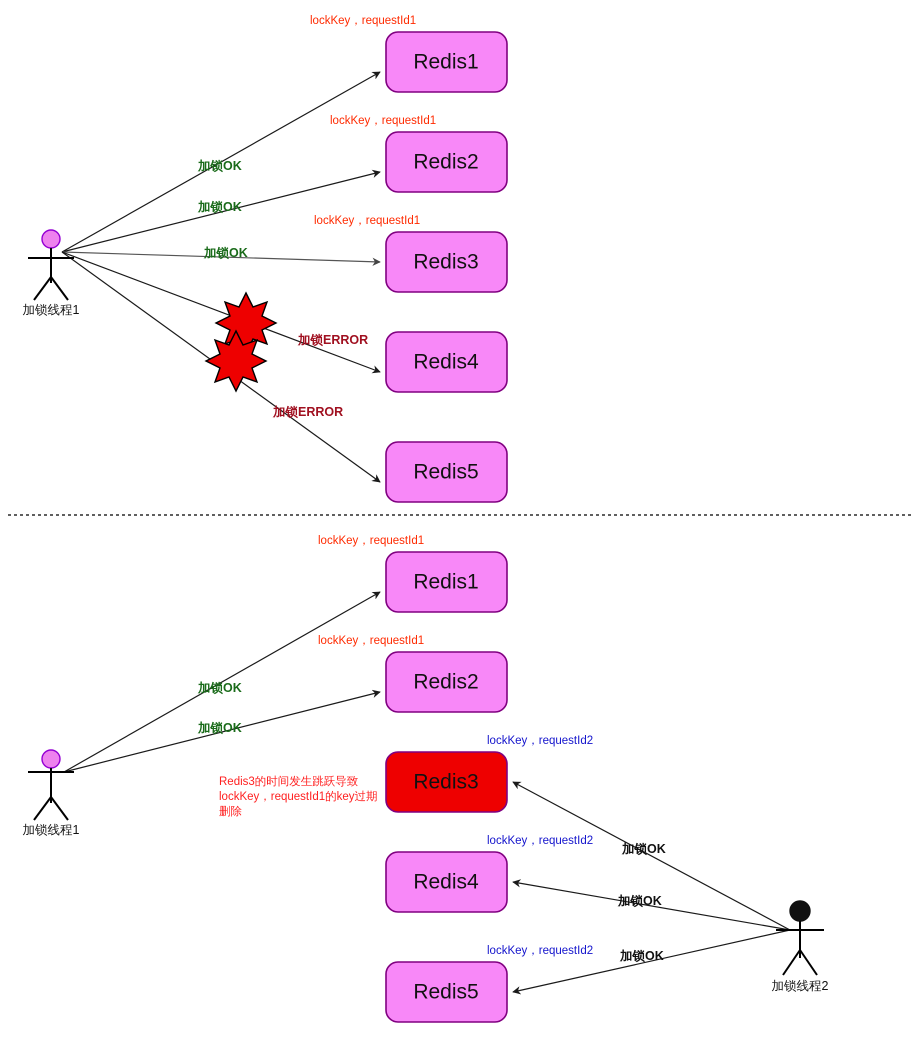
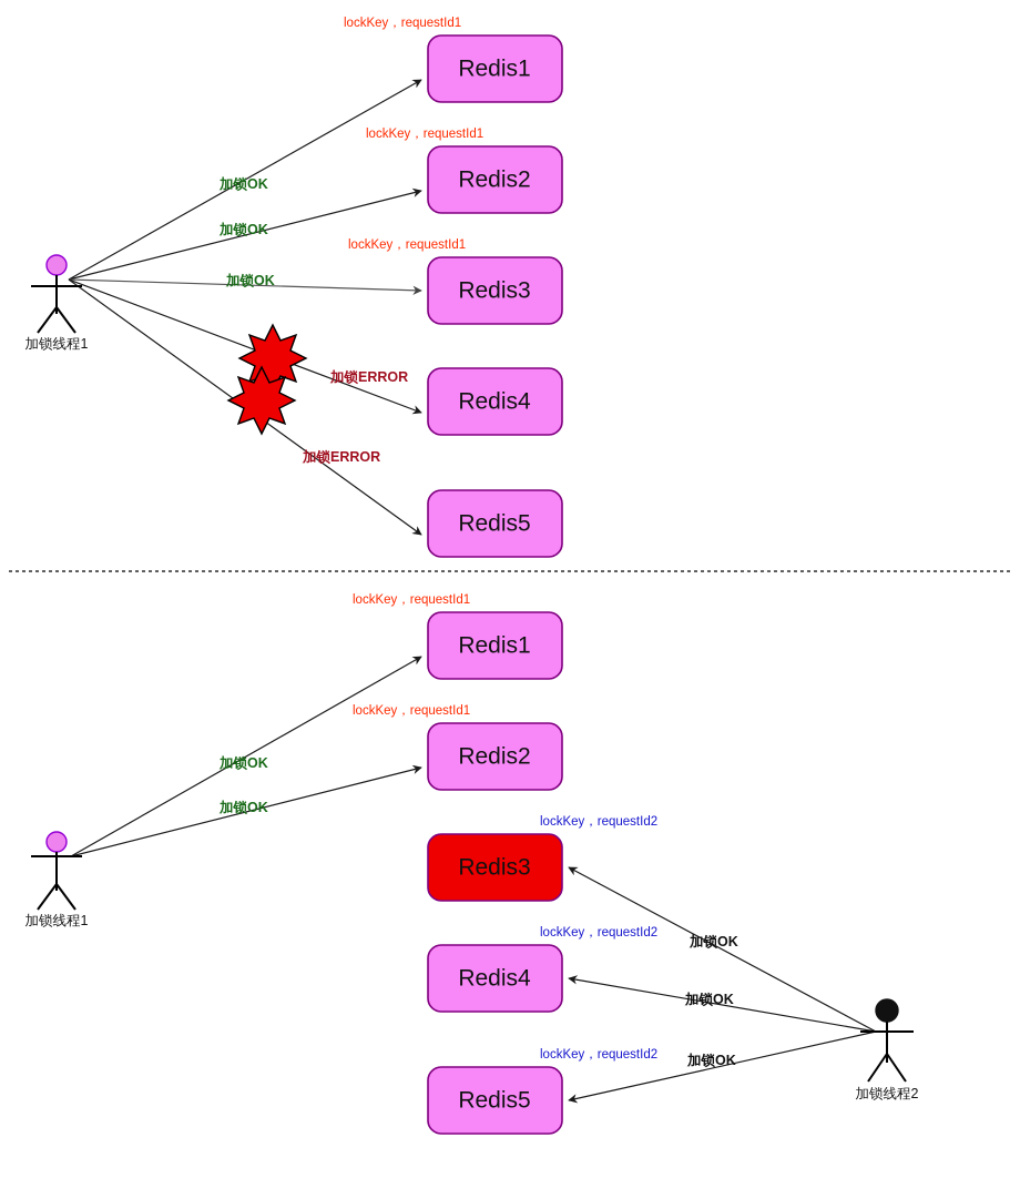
  Redis1
  Redis2
  Redis3
  Redis4
  Redis5
  lockKey，requestId1
  lockKey，requestId1
  lockKey，requestId1
  加锁OK
  加锁OK
  加锁OK
  加锁ERROR
  加锁ERROR
  加锁线程1
  Redis1
  Redis2
  Redis3
  Redis4
  Redis5
  lockKey，requestId1
  lockKey，requestId1
  lockKey，requestId2
  lockKey，requestId2
  lockKey，requestId2
  加锁OK
  加锁OK
  加锁OK
  加锁OK
  加锁OK
- Redis3的时间发生跳跃导致
- lockKey，requestId1的key过期
- 删除
  加锁线程1
  加锁线程2
